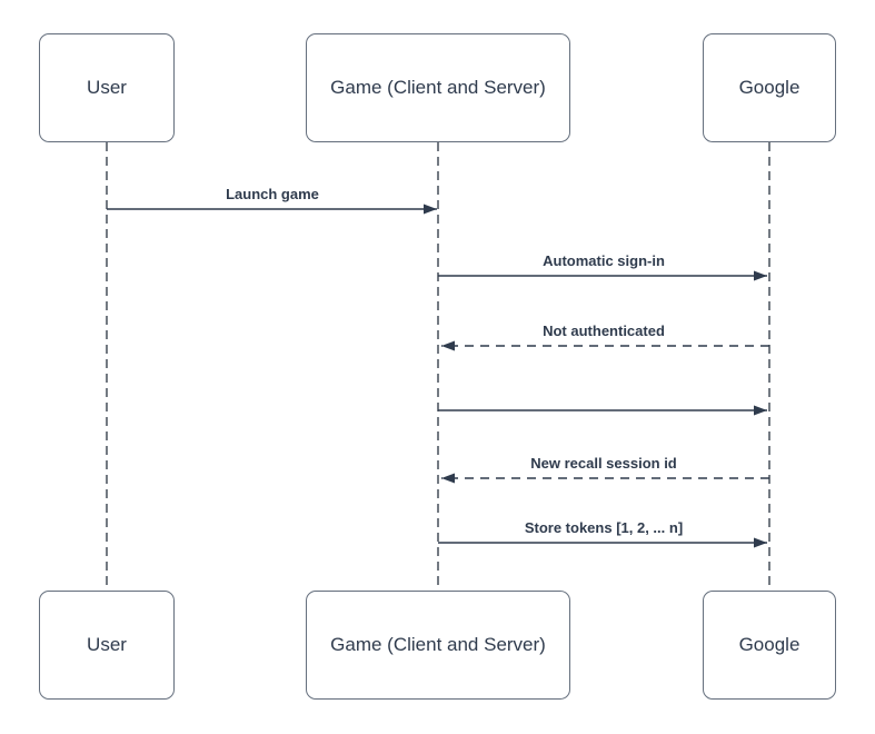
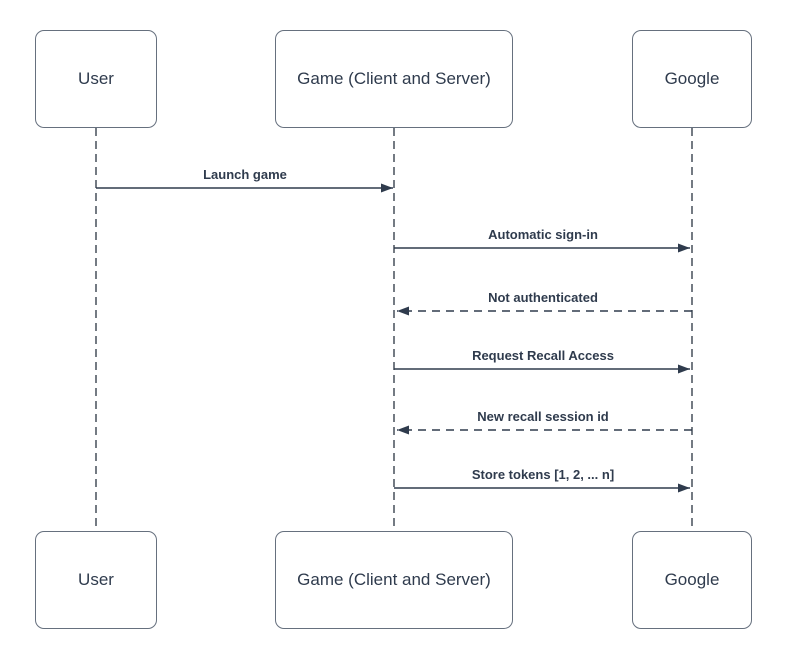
  User
  Game (Client and Server)
  Google
  User
  Game (Client and Server)
  Google
  Launch game
  Automatic sign-in
  Not authenticated
+ Request Recall Access
  New recall session id
  Store tokens [1, 2, ... n]
